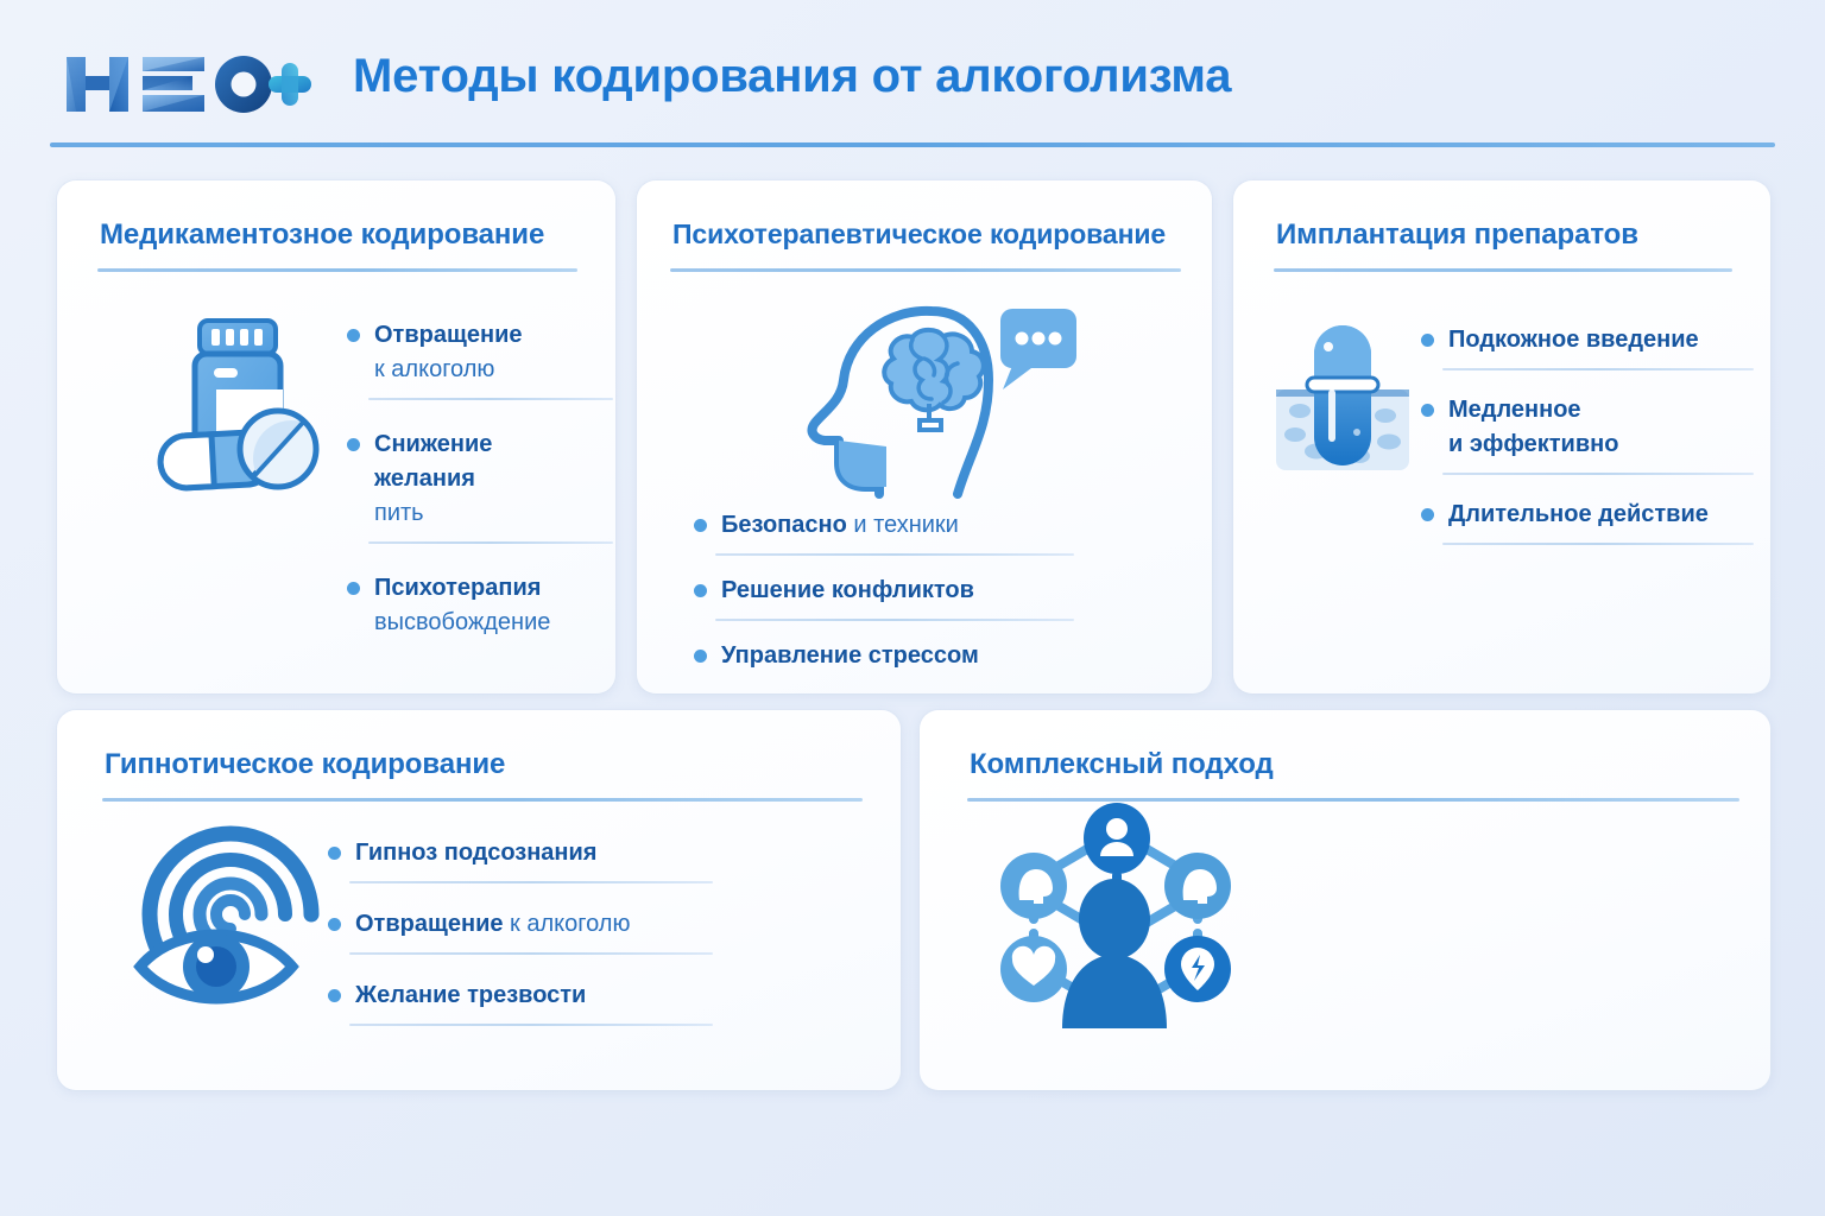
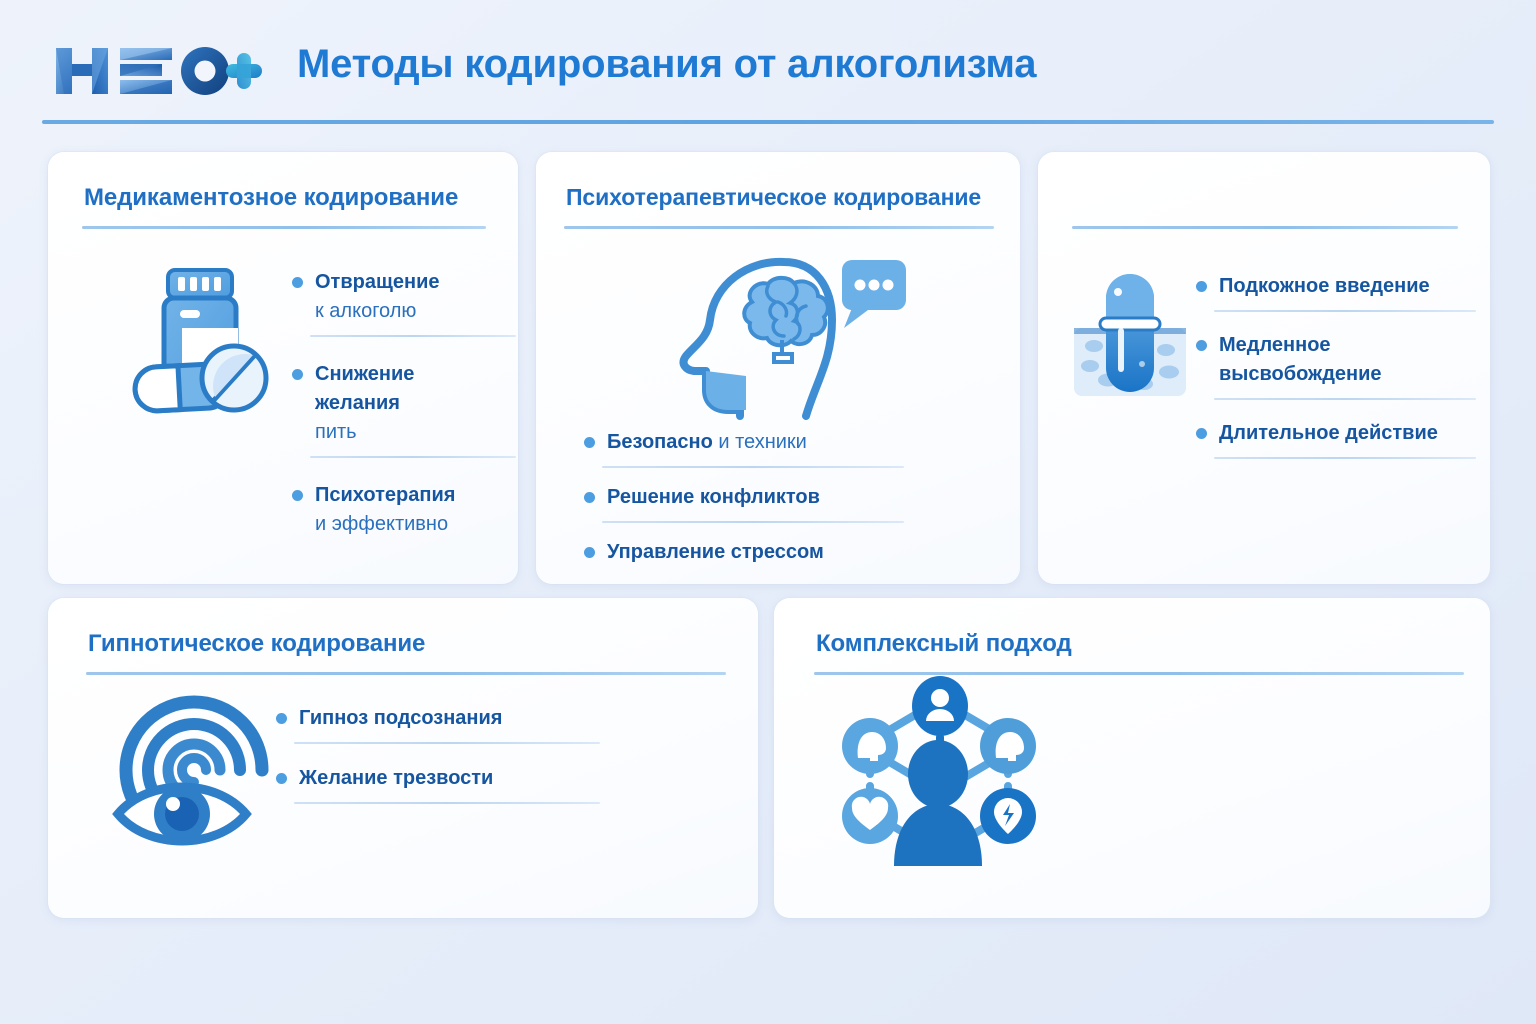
  Методы кодирования от алкоголизма
  Медикаментозное кодирование
  Отвращение
  к алкоголю
  Снижение желания
  пить
  Психотерапия
- высвобождение
+ и эффективно
  Психотерапевтическое кодирование
  Безопасно и техники
  Решение конфликтов
  Управление стрессом
- Имплантация препаратов
  Подкожное введение
  Медленное
- и эффективно
+ высвобождение
  Длительное действие
  Гипнотическое кодирование
  Гипноз подсознания
- Отвращение к алкоголю
  Желание трезвости
  Комплексный подход
